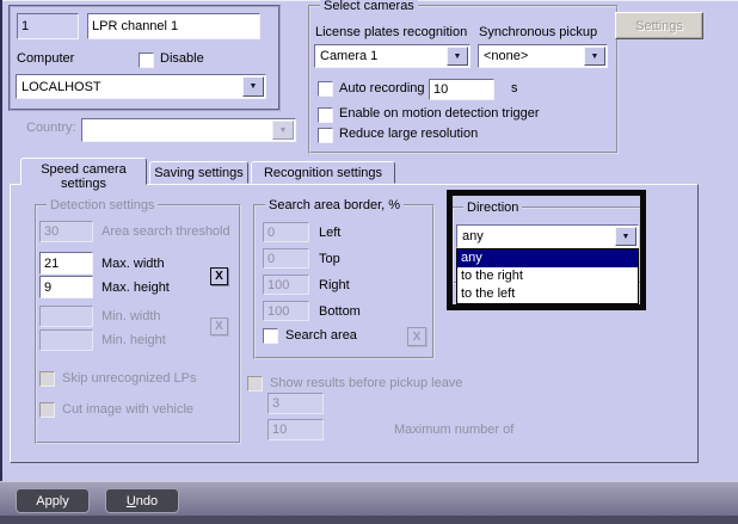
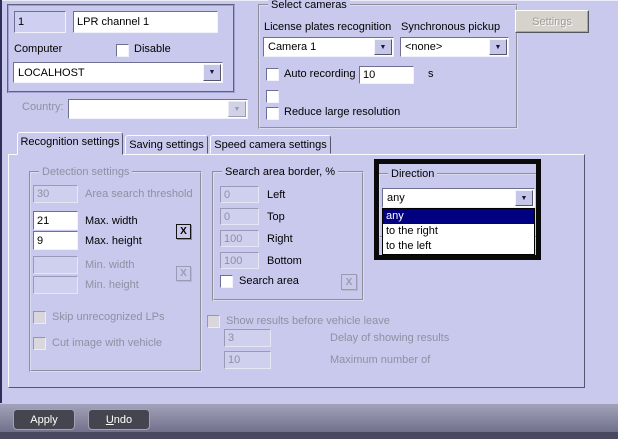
  1
  LPR channel 1
  Computer
  Disable
  LOCALHOST
  Country:
  Select cameras
  License plates recognition
  Synchronous pickup
  Camera 1
  <none>
  Auto recording
  10
  s
- Enable on motion detection trigger
  Reduce large resolution
  Settings
- Speed camera settings
+ Recognition settings
  Saving settings
- Recognition settings
+ Speed camera settings
  Detection settings
  30
  Area search threshold
  21
  Max. width
  9
  Max. height
  X
  Min. width
  Min. height
  X
  Skip unrecognized LPs
  Cut image with vehicle
  Search area border, %
  0
  Left
  0
  Top
  100
  Right
  100
  Bottom
  Search area
  X
  Direction
  any
- Show results before pickup leave
+ Show results before vehicle leave
  3
+ Delay of showing results
  10
  Maximum number of
  any
  to the right
  to the left
  Apply
  Undo
